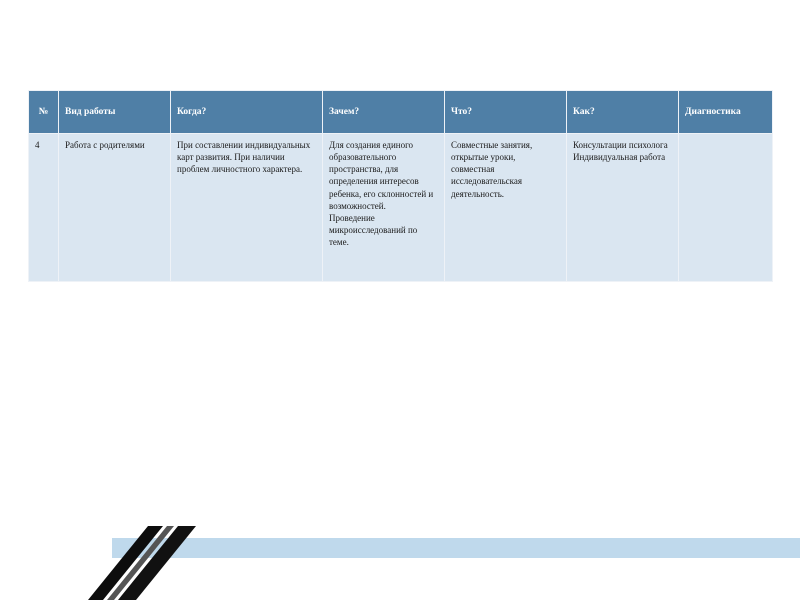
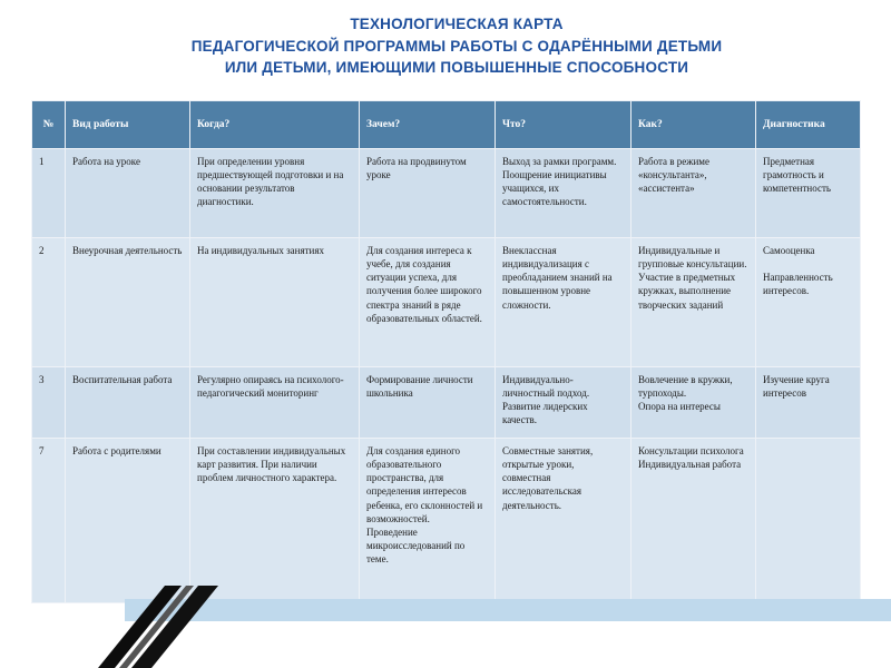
+ ТЕХНОЛОГИЧЕСКАЯ КАРТА
+ ПЕДАГОГИЧЕСКОЙ ПРОГРАММЫ РАБОТЫ С ОДАРЁННЫМИ ДЕТЬМИ
+ ИЛИ ДЕТЬМИ, ИМЕЮЩИМИ ПОВЫШЕННЫЕ СПОСОБНОСТИ
  №	Вид работы	Когда?	Зачем?	Что?	Как?	Диагностика
+ 1	Работа на уроке	При определении уровня предшествующей подготовки и на основании результатов диагностики.	Работа на продвинутом уроке	Выход за рамки программ. Поощрение инициативы учащихся, их самостоятельности.	Работа в режиме «консультанта», «ассистента»	Предметная грамотность и компетентность
+ 2	Внеурочная деятельность	На индивидуальных занятиях	Для создания интереса к учебе, для создания ситуации успеха, для получения более широкого спектра знаний в ряде образовательных областей.	Внеклассная индивидуализация с преобладанием знаний на повышенном уровне сложности.	Индивидуальные и групповые консультации. Участие в предметных кружках, выполнение творческих заданий	Самооценка Направленность интересов.
+ 3	Воспитательная работа	Регулярно опираясь на психолого-педагогический мониторинг	Формирование личности школьника	Индивидуально-личностный подход. Развитие лидерских качеств.	Вовлечение в кружки, турпоходы. Опора на интересы	Изучение круга интересов
- 4	Работа с родителями	При составлении индивидуальных карт развития. При наличии проблем личностного характера.	Для создания единого образовательного пространства, для определения интересов ребенка, его склонностей и возможностей. Проведение микроисследований по теме.	Совместные занятия, открытые уроки, совместная исследовательская деятельность.	Консультации психолога Индивидуальная работа
+ 7	Работа с родителями	При составлении индивидуальных карт развития. При наличии проблем личностного характера.	Для создания единого образовательного пространства, для определения интересов ребенка, его склонностей и возможностей. Проведение микроисследований по теме.	Совместные занятия, открытые уроки, совместная исследовательская деятельность.	Консультации психолога Индивидуальная работа
